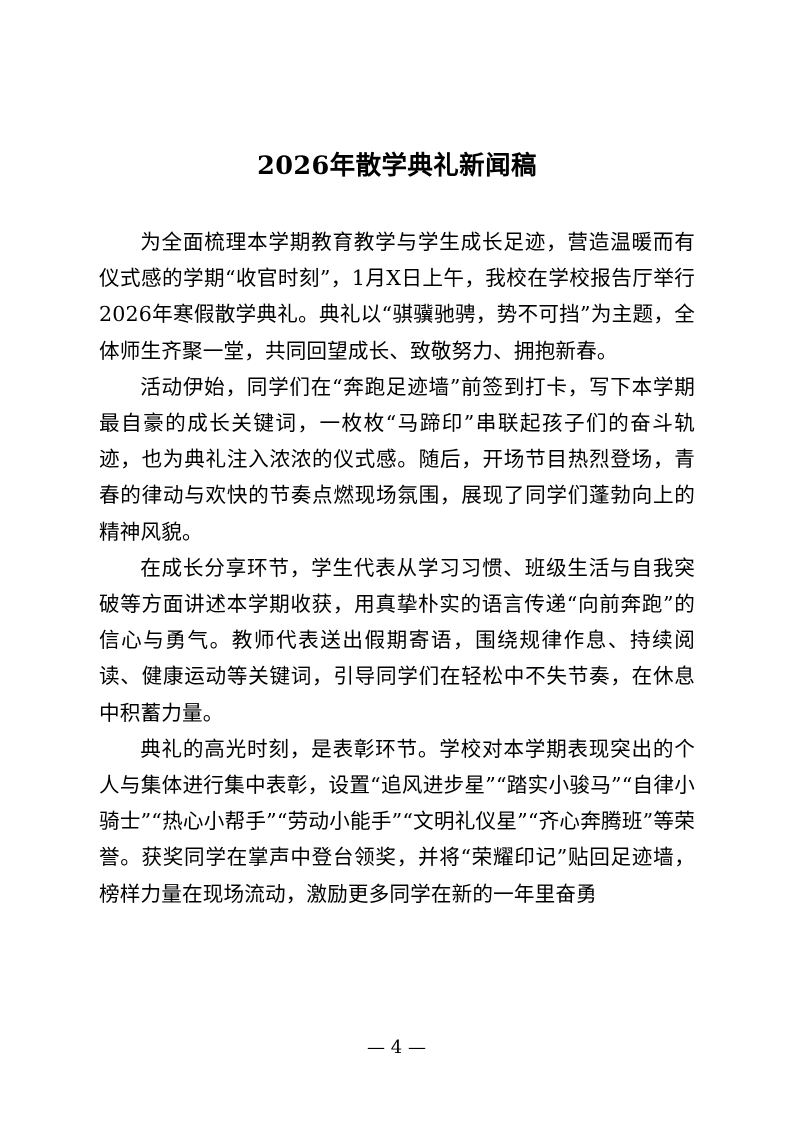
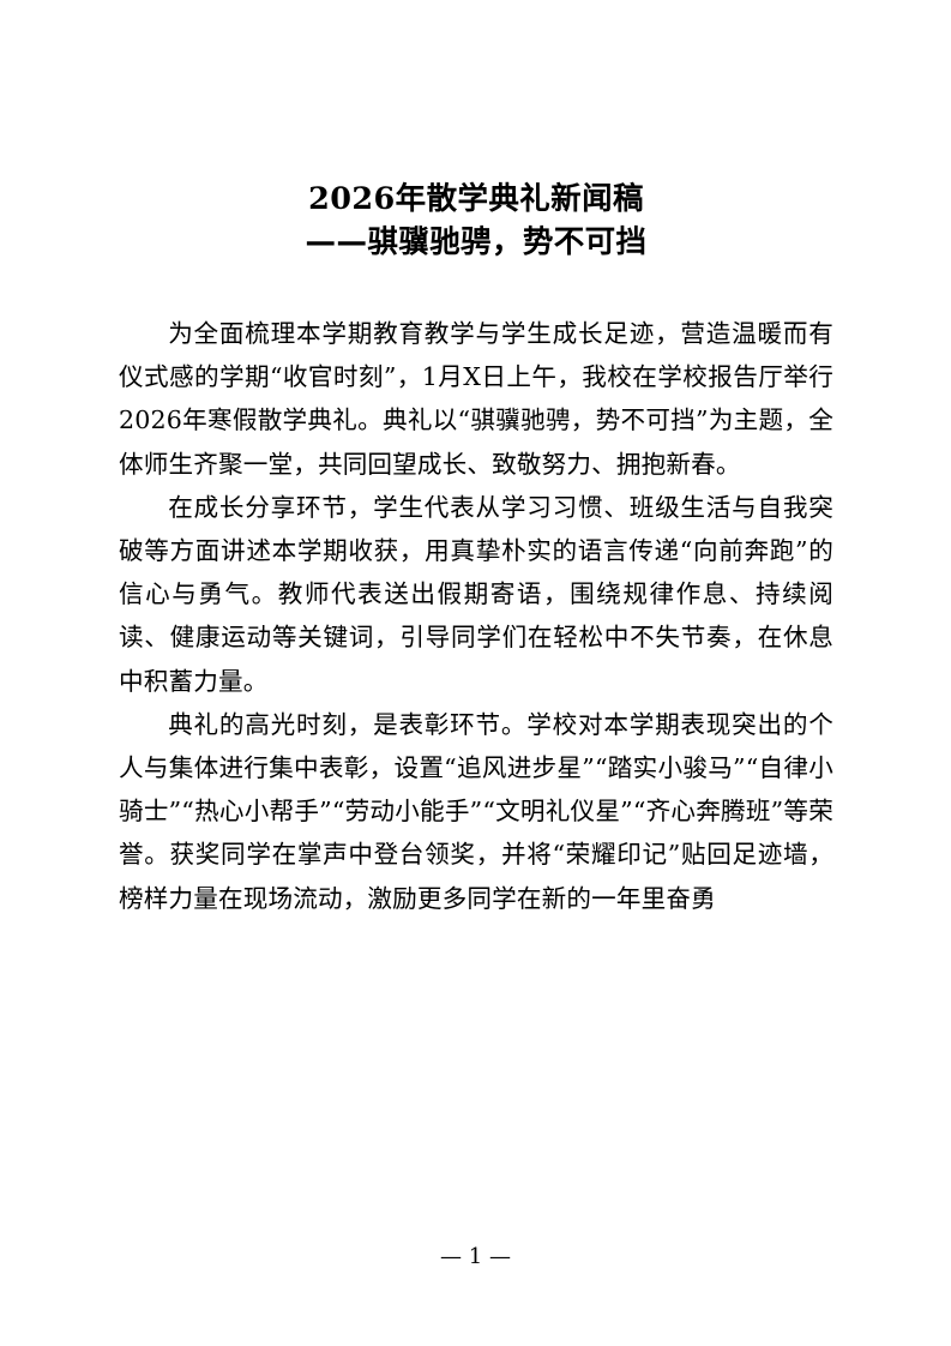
  2026年散学典礼新闻稿
+ ——骐骥驰骋，势不可挡
  为全面梳理本学期教育教学与学生成长足迹，营造温暖而有仪式感的学期“收官时刻”，1月X日上午，我校在学校报告厅举行2026年寒假散学典礼。典礼以“骐骥驰骋，势不可挡”为主题，全体师生齐聚一堂，共同回望成长、致敬努力、拥抱新春。
- 活动伊始，同学们在“奔跑足迹墙”前签到打卡，写下本学期最自豪的成长关键词，一枚枚“马蹄印”串联起孩子们的奋斗轨迹，也为典礼注入浓浓的仪式感。随后，开场节目热烈登场，青春的律动与欢快的节奏点燃现场氛围，展现了同学们蓬勃向上的精神风貌。
  在成长分享环节，学生代表从学习习惯、班级生活与自我突破等方面讲述本学期收获，用真挚朴实的语言传递“向前奔跑”的信心与勇气。教师代表送出假期寄语，围绕规律作息、持续阅读、健康运动等关键词，引导同学们在轻松中不失节奏，在休息中积蓄力量。
  典礼的高光时刻，是表彰环节。学校对本学期表现突出的个人与集体进行集中表彰，设置“追风进步星”“踏实小骏马”“自律小骑士”“热心小帮手”“劳动小能手”“文明礼仪星”“齐心奔腾班”等荣誉。获奖同学在掌声中登台领奖，并将“荣耀印记”贴回足迹墙，榜样力量在现场流动，激励更多同学在新的一年里奋勇
- — 4 —
+ — 1 —
